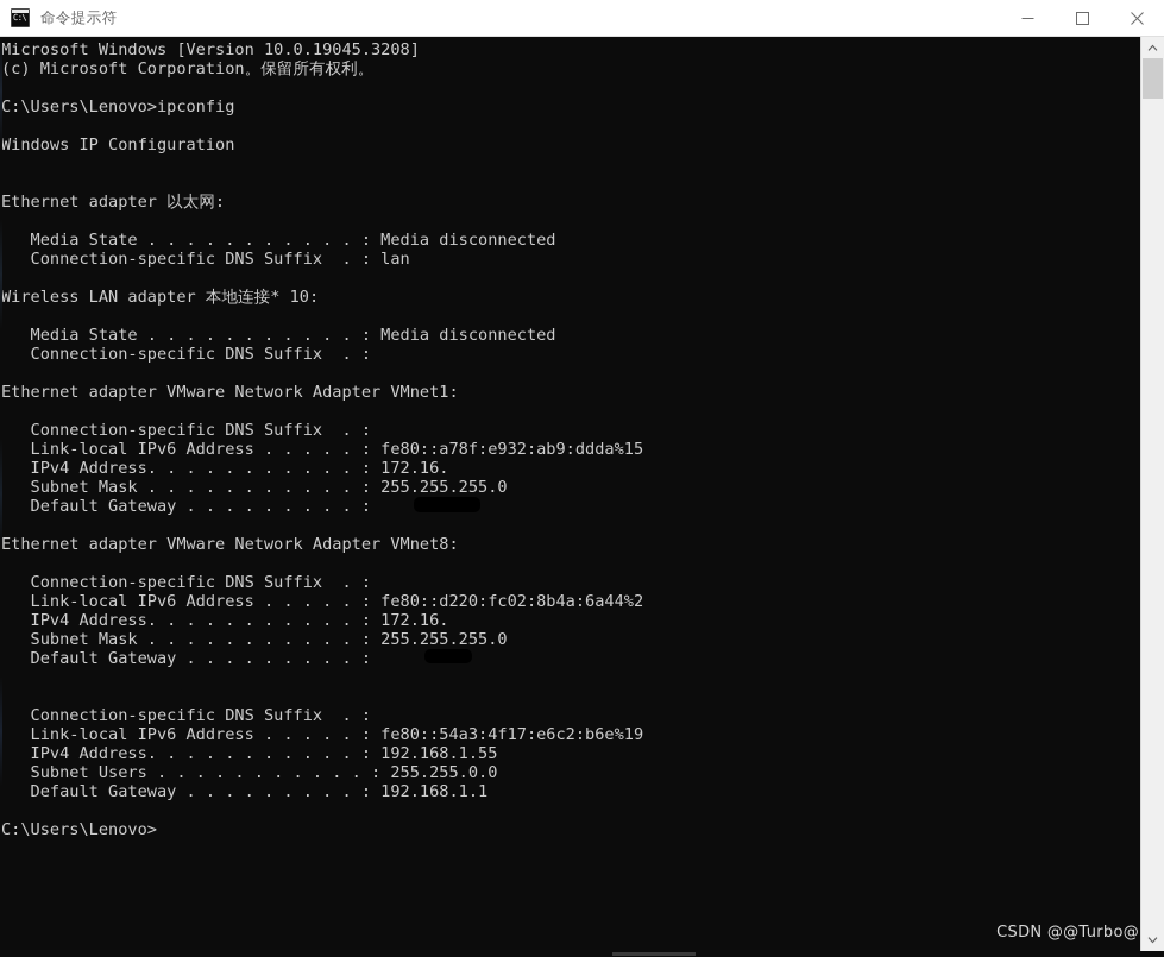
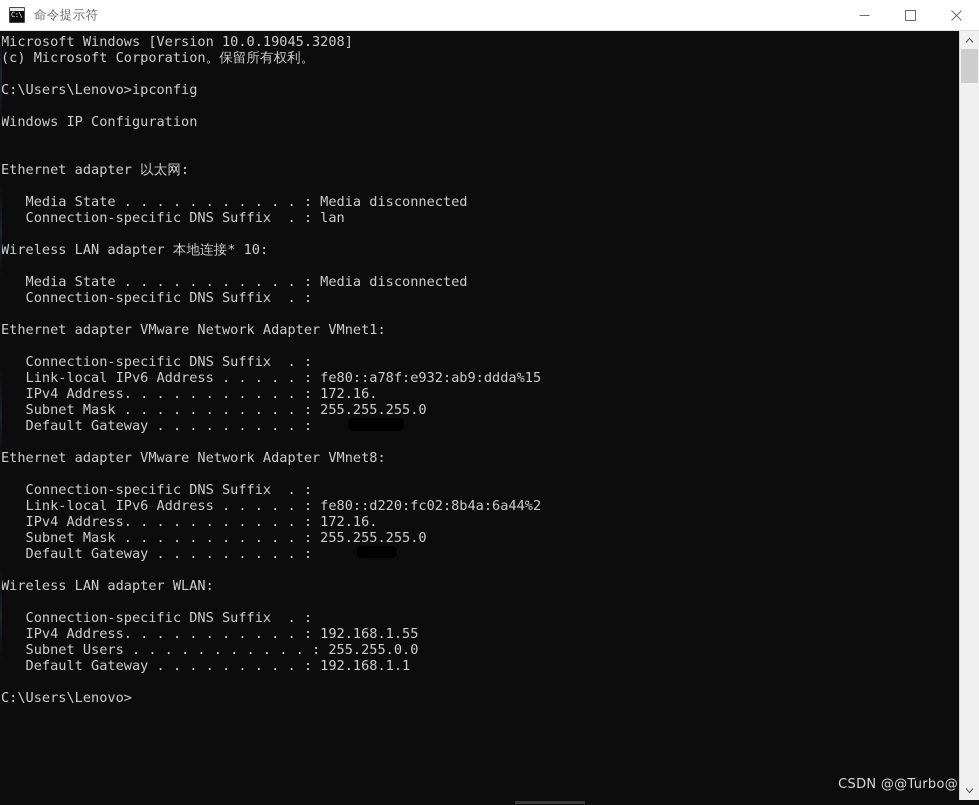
  C:\
  命令提示符
  Microsoft Windows [Version 10.0.19045.3208]
  (c) Microsoft Corporation。保留所有权利。
  C:\Users\Lenovo>ipconfig
  Windows IP Configuration
  Ethernet adapter 以太网:
  Media State . . . . . . . . . . . : Media disconnected
  Connection-specific DNS Suffix . : lan
  Wireless LAN adapter 本地连接* 10:
  Media State . . . . . . . . . . . : Media disconnected
  Connection-specific DNS Suffix . :
  Ethernet adapter VMware Network Adapter VMnet1:
  Connection-specific DNS Suffix . :
  Link-local IPv6 Address . . . . . : fe80::a78f:e932:ab9:ddda%15
  IPv4 Address. . . . . . . . . . . : 172.16.
  Subnet Mask . . . . . . . . . . . : 255.255.255.0
  Default Gateway . . . . . . . . . :
  Ethernet adapter VMware Network Adapter VMnet8:
  Connection-specific DNS Suffix . :
  Link-local IPv6 Address . . . . . : fe80::d220:fc02:8b4a:6a44%2
  IPv4 Address. . . . . . . . . . . : 172.16.
  Subnet Mask . . . . . . . . . . . : 255.255.255.0
  Default Gateway . . . . . . . . . :
+ Wireless LAN adapter WLAN:
  Connection-specific DNS Suffix . :
- Link-local IPv6 Address . . . . . : fe80::54a3:4f17:e6c2:b6e%19
  IPv4 Address. . . . . . . . . . . : 192.168.1.55
  Subnet Users . . . . . . . . . . . : 255.255.0.0
  Default Gateway . . . . . . . . . : 192.168.1.1
  C:\Users\Lenovo>
  CSDN @@Turbo@
